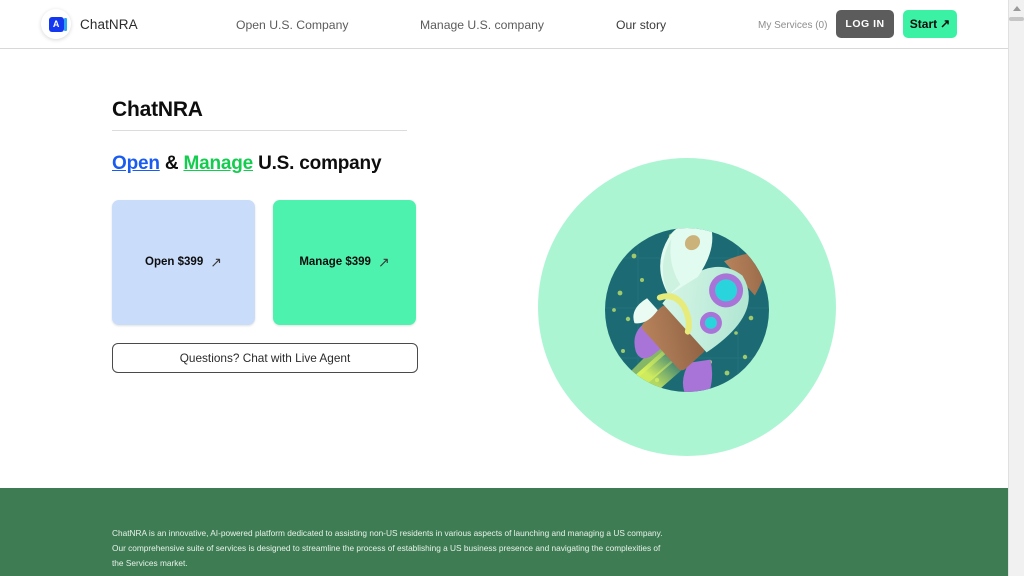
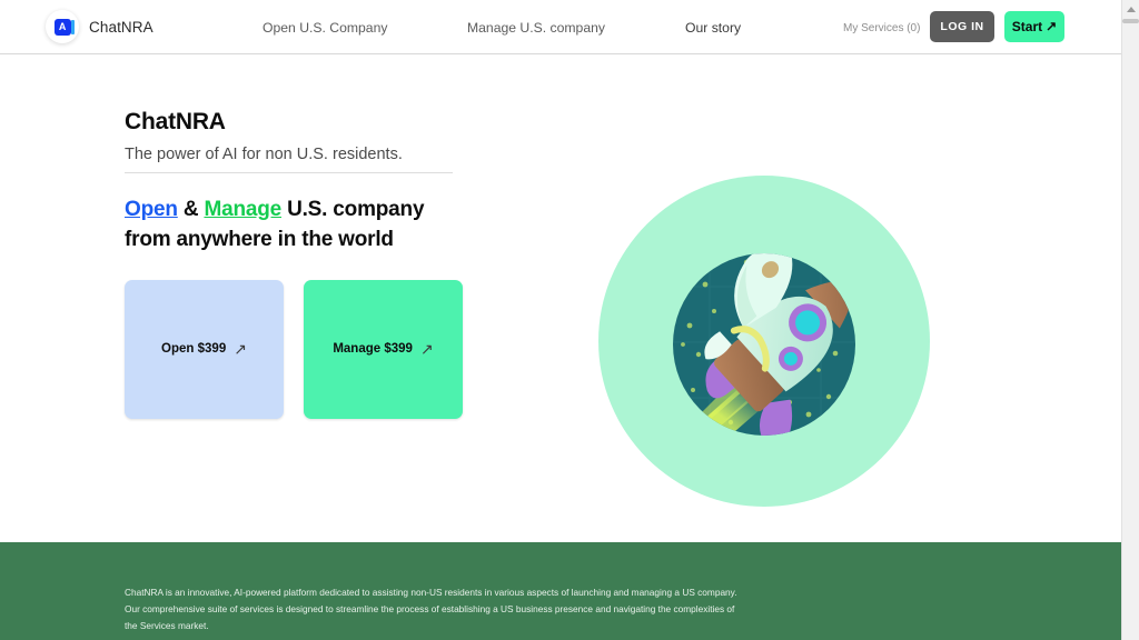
  A
  ChatNRA
  Open U.S. Company
  Manage U.S. company
  Our story
  My Services (0)
  LOG IN
  Start
  ↗
  ChatNRA
+ The power of AI for non U.S. residents.
  Open & Manage U.S. company
+ from anywhere in the world
  Open $399
  ↗
  Manage $399
  ↗
- Questions? Chat with Live Agent
  ChatNRA is an innovative, AI-powered platform dedicated to assisting non-US residents in various aspects of launching and managing a US company. Our comprehensive suite of services is designed to streamline the process of establishing a US business presence and navigating the complexities of the Services market.
